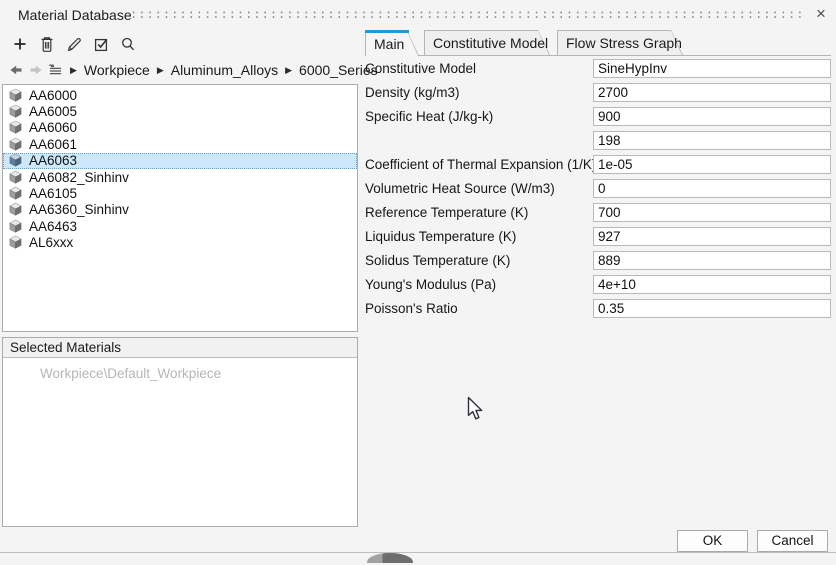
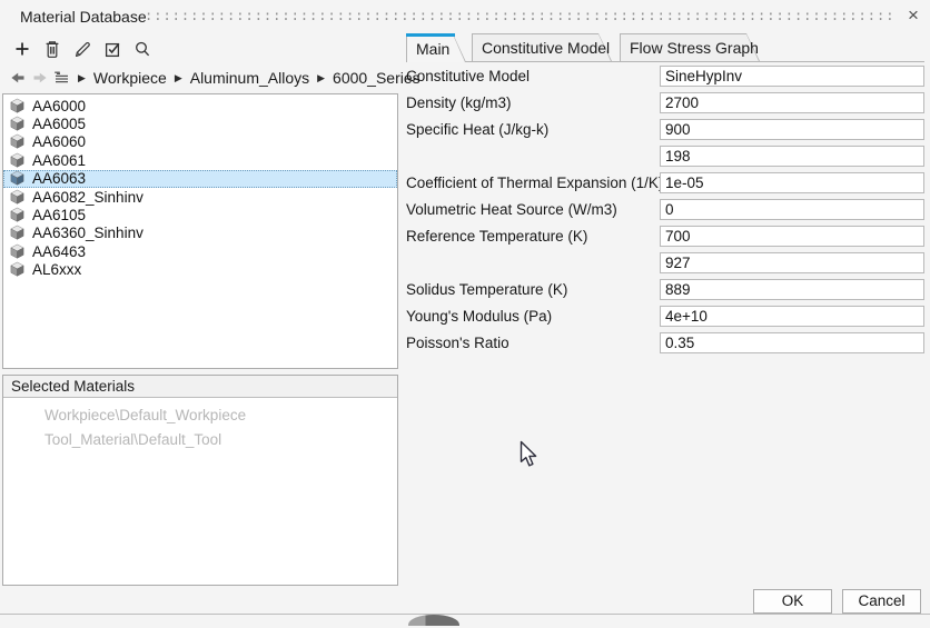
  Material Database
  ::::::::::::::::::::::::::::::::::::::::::::::::::::::::::::::::::::::::::::::::::
  ×
  ▶
  Workpiece
  ▶
  Aluminum_Alloys
  ▶
  6000_Series
  AA6000
  AA6005
  AA6060
  AA6061
  AA6063
  AA6082_Sinhinv
  AA6105
  AA6360_Sinhinv
  AA6463
  AL6xxx
  Selected Materials
  Workpiece\Default_Workpiece
+ Tool_Material\Default_Tool
  Main
  Constitutive Model
  Flow Stress Graph
  Constitutive Model
  SineHypInv
  Density (kg/m3)
  2700
  Specific Heat (J/kg-k)
  900
  198
  Coefficient of Thermal Expansion (1/K
  1e-05
  Volumetric Heat Source (W/m3)
  0
  Reference Temperature (K)
  700
- Liquidus Temperature (K)
  927
  Solidus Temperature (K)
  889
  Young's Modulus (Pa)
  4e+10
  Poisson's Ratio
  0.35
  OK
  Cancel
